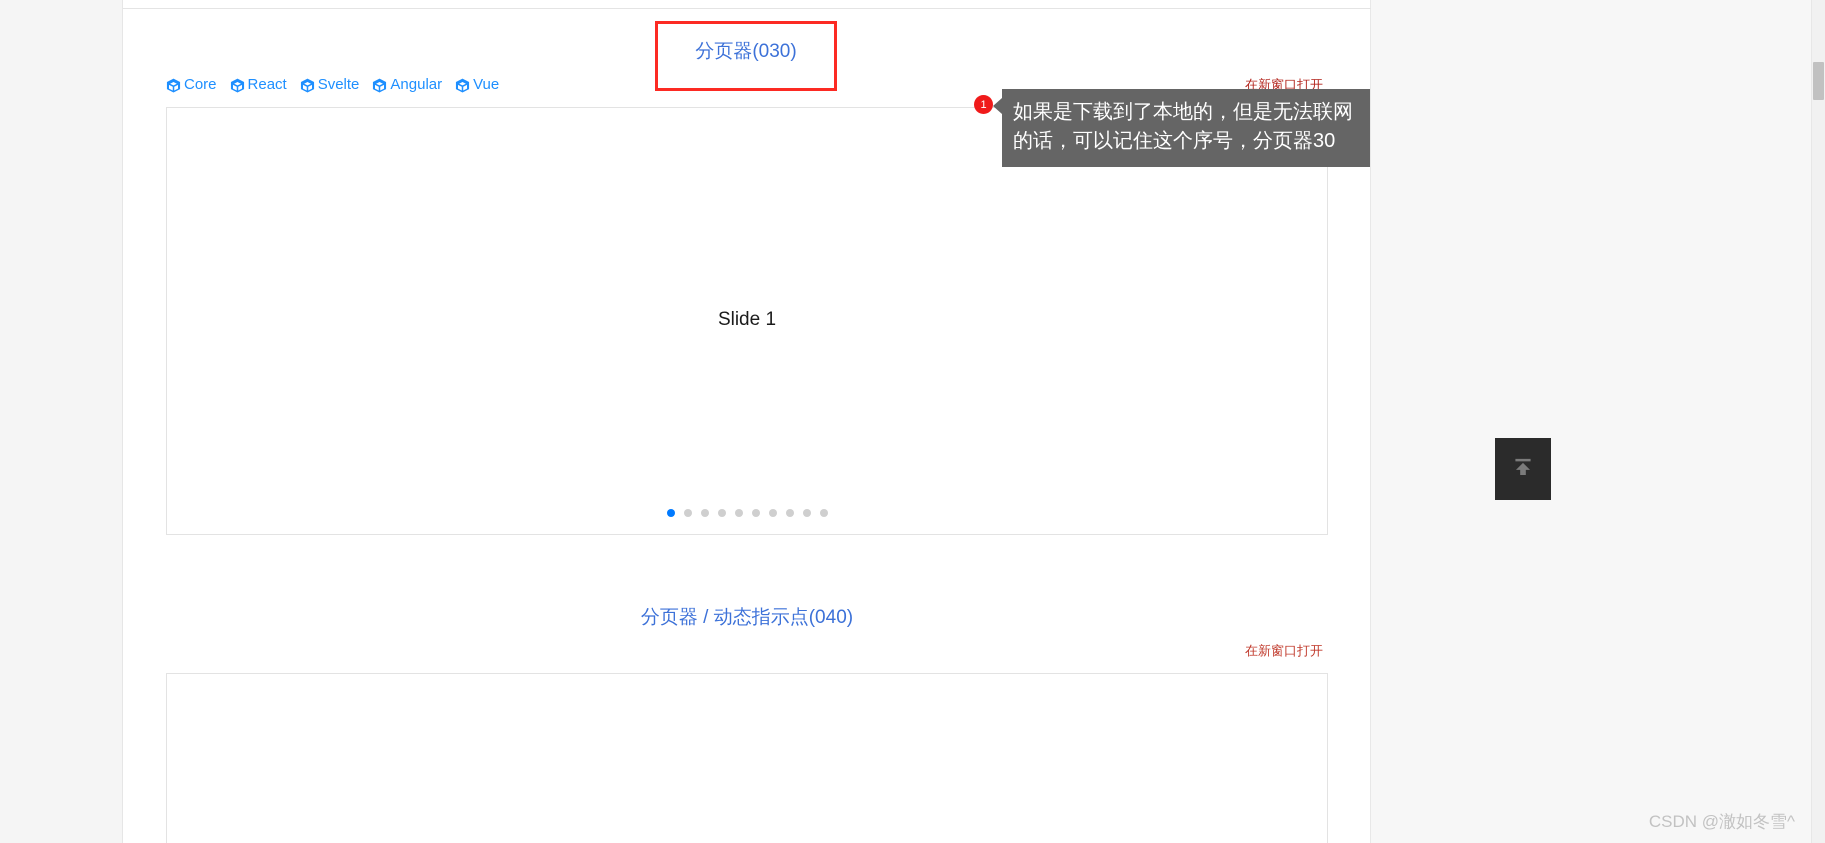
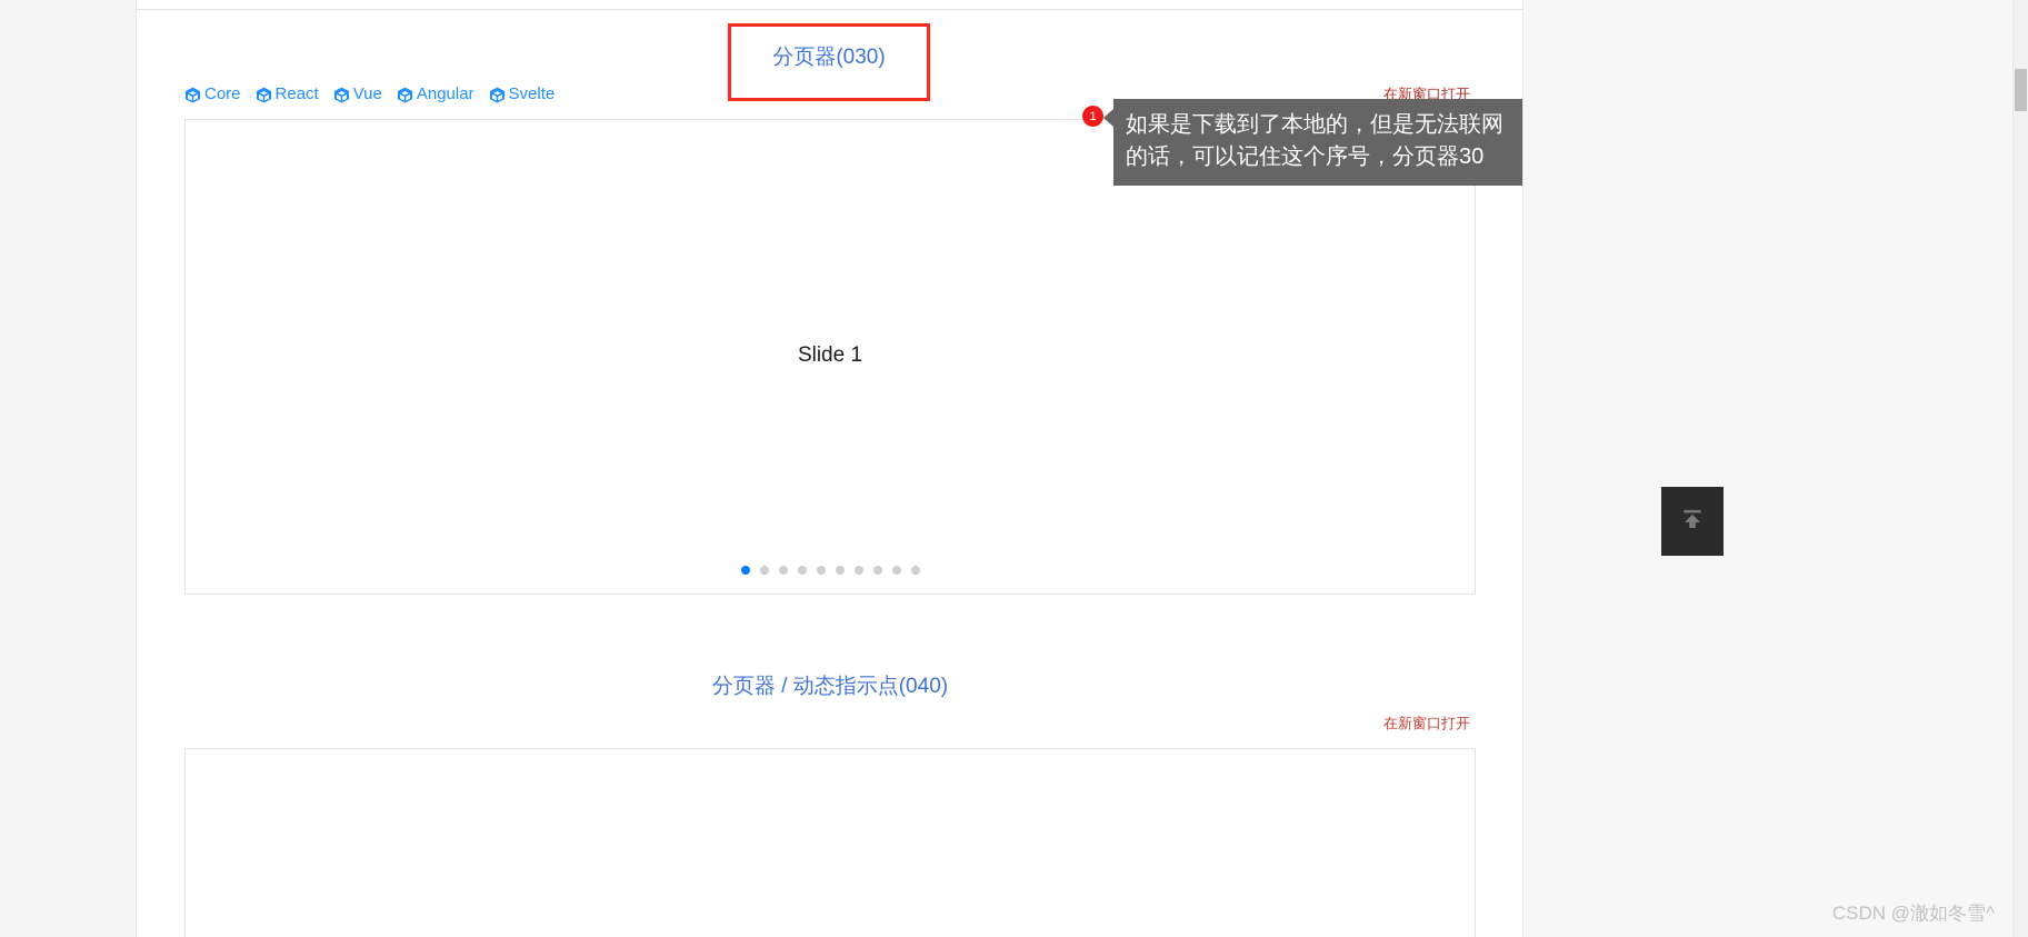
  分页器(030)
  Core
  React
- Svelte
+ Vue
  Angular
- Vue
+ Svelte
  在新窗口打开
  Slide 1
  1
  如果是下载到了本地的，但是无法联网的话，可以记住这个序号，分页器30
  分页器 / 动态指示点(040)
  在新窗口打开
  CSDN @澈如冬雪^
